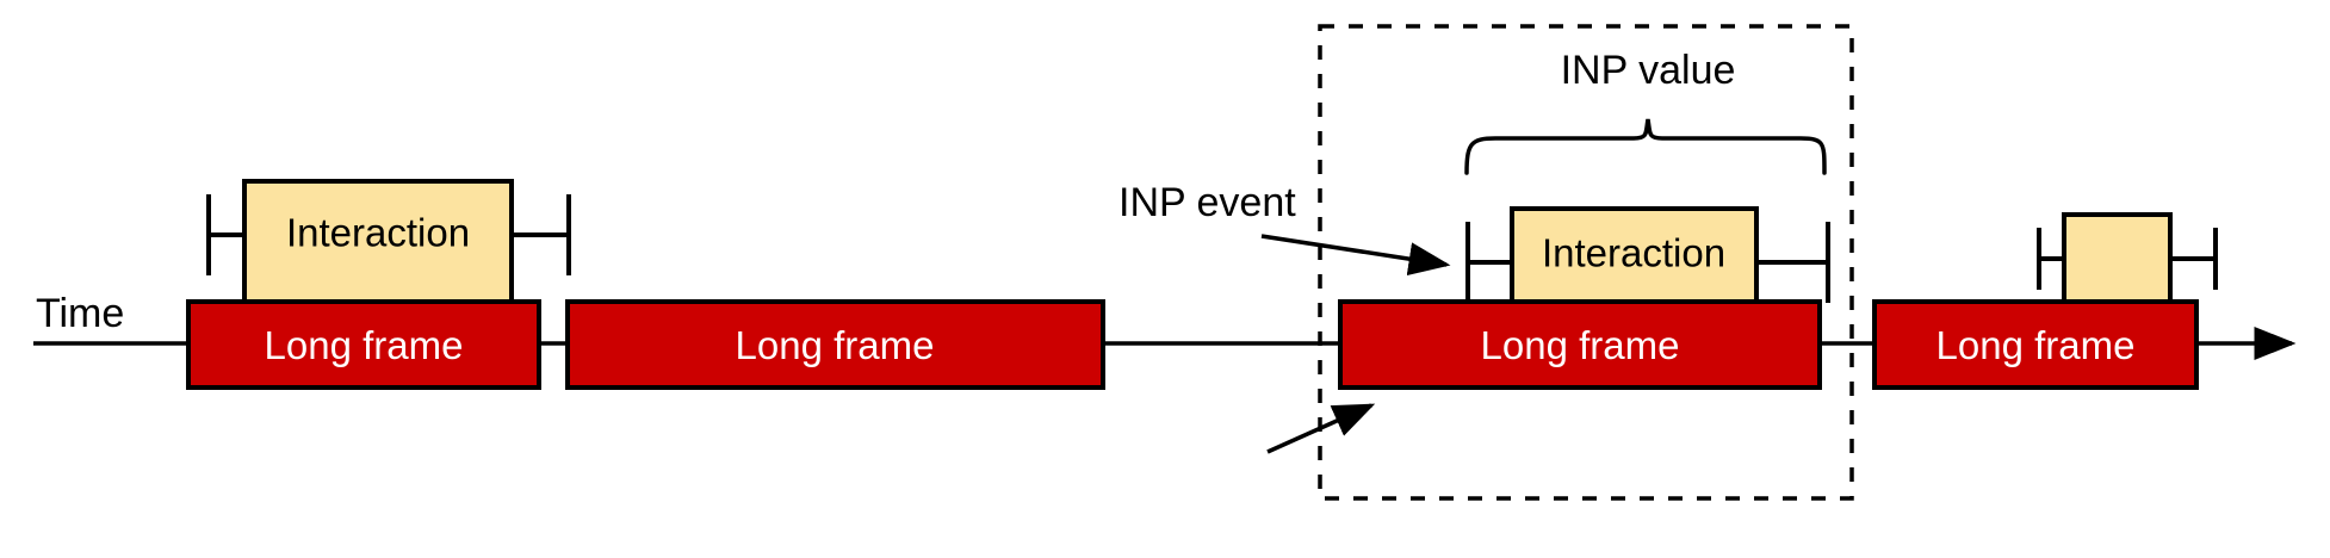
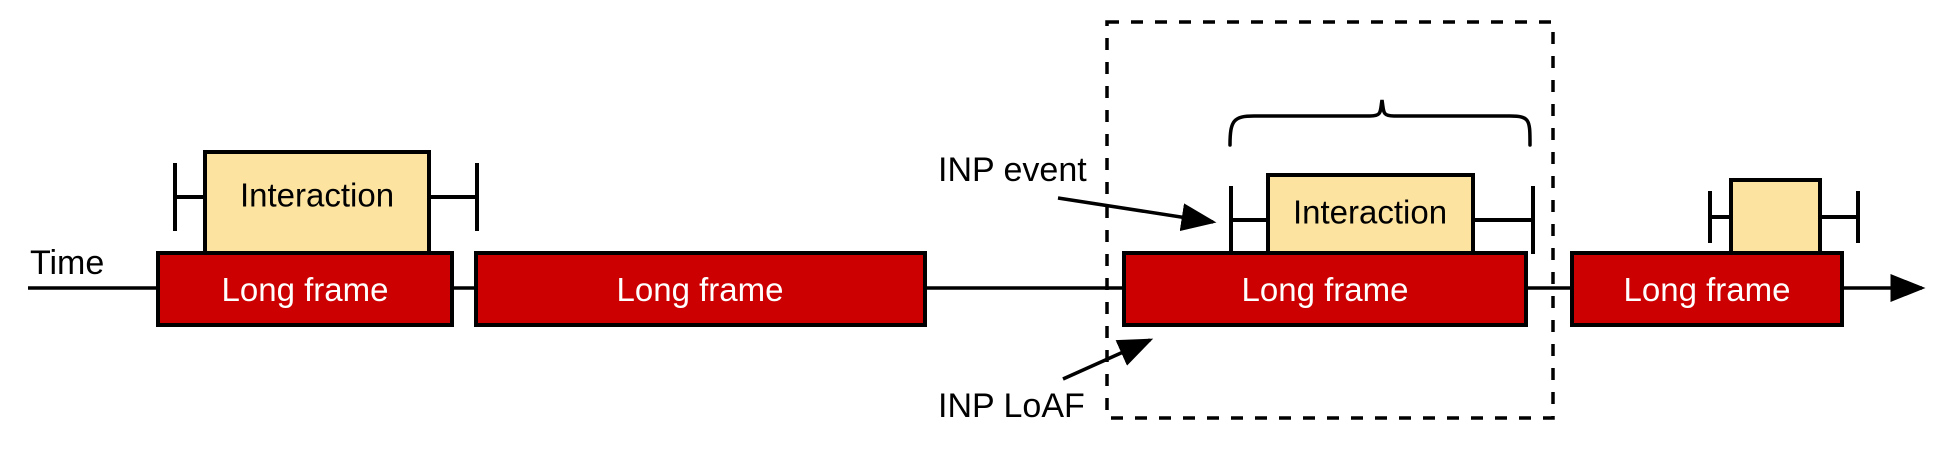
  Time
- INP value
  INP event
+ INP LoAF
  Long frame
  Long frame
  Long frame
  Long frame
  Interaction
  Interaction
